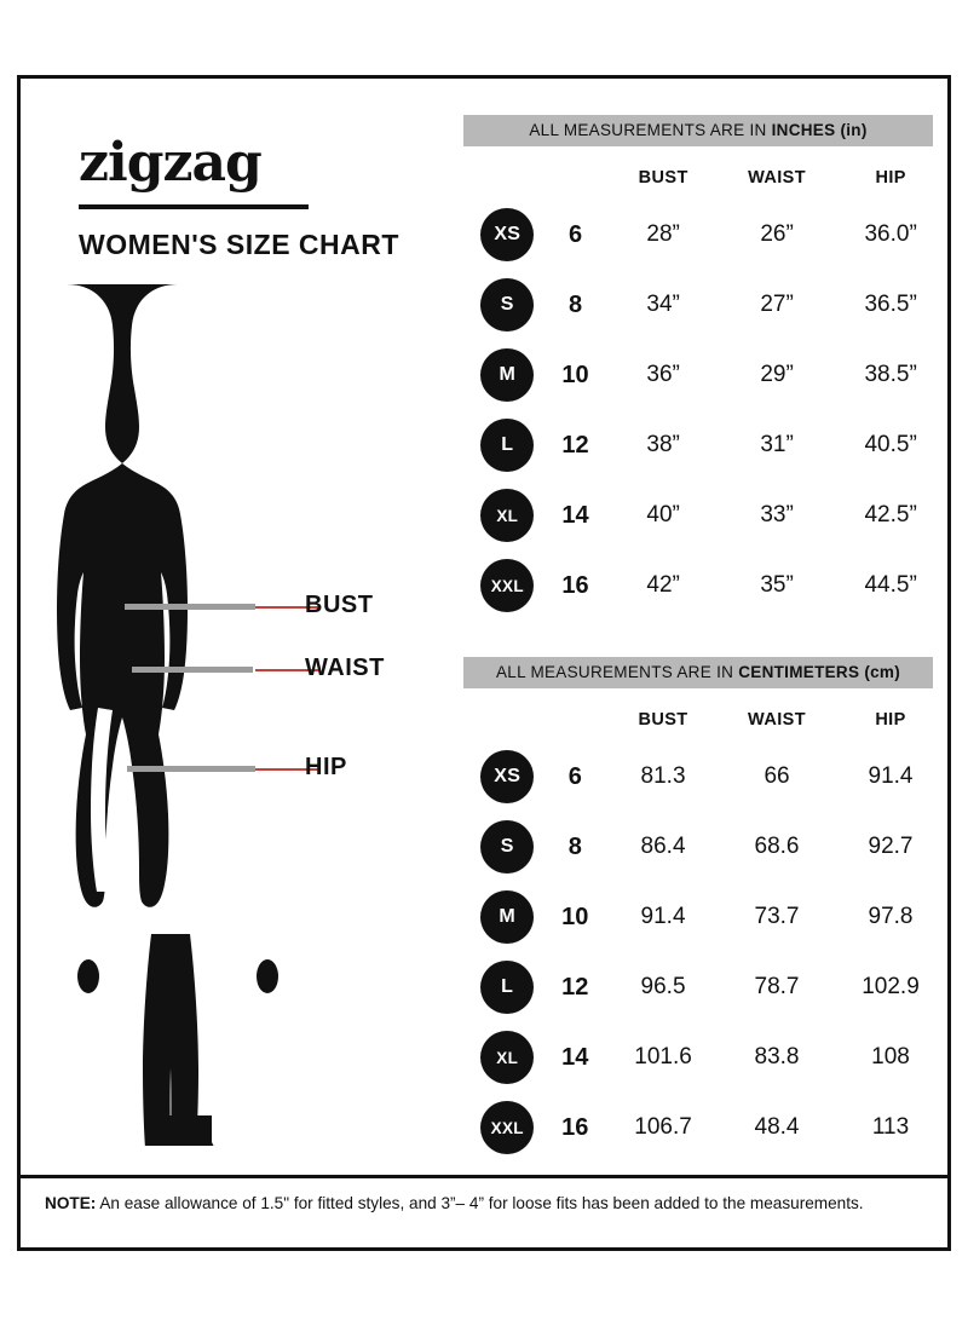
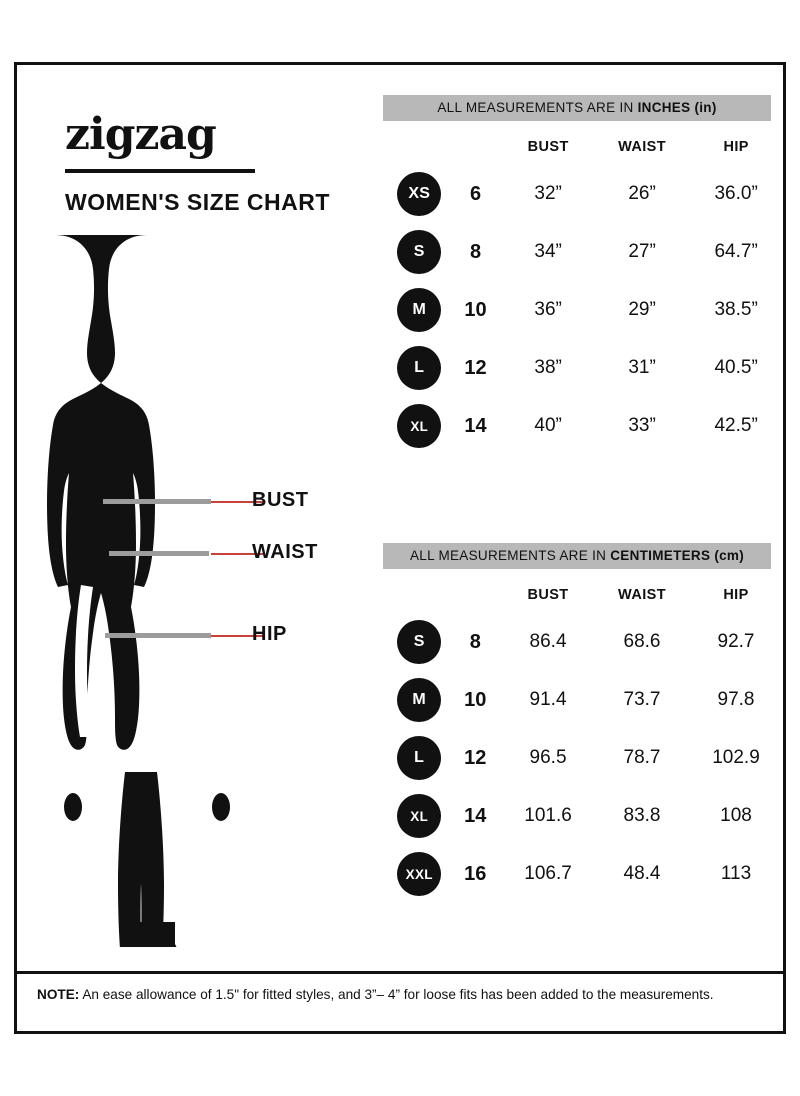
  zigzag
  WOMEN'S SIZE CHART
  BUST
  WAIST
  HIP
  ALL MEASUREMENTS ARE IN INCHES (in)
  		BUST	WAIST	HIP
- XS	6	28”	26”	36.0”
+ XS	6	32”	26”	36.0”
- S	8	34”	27”	36.5”
+ S	8	34”	27”	64.7”
  M	10	36”	29”	38.5”
  L	12	38”	31”	40.5”
  XL	14	40”	33”	42.5”
- XXL	16	42”	35”	44.5”
  ALL MEASUREMENTS ARE IN CENTIMETERS (cm)
  		BUST	WAIST	HIP
- XS	6	81.3	66	91.4
  S	8	86.4	68.6	92.7
  M	10	91.4	73.7	97.8
  L	12	96.5	78.7	102.9
  XL	14	101.6	83.8	108
  XXL	16	106.7	48.4	113
  NOTE: An ease allowance of 1.5" for fitted styles, and 3”– 4” for loose fits has been added to the measurements.
